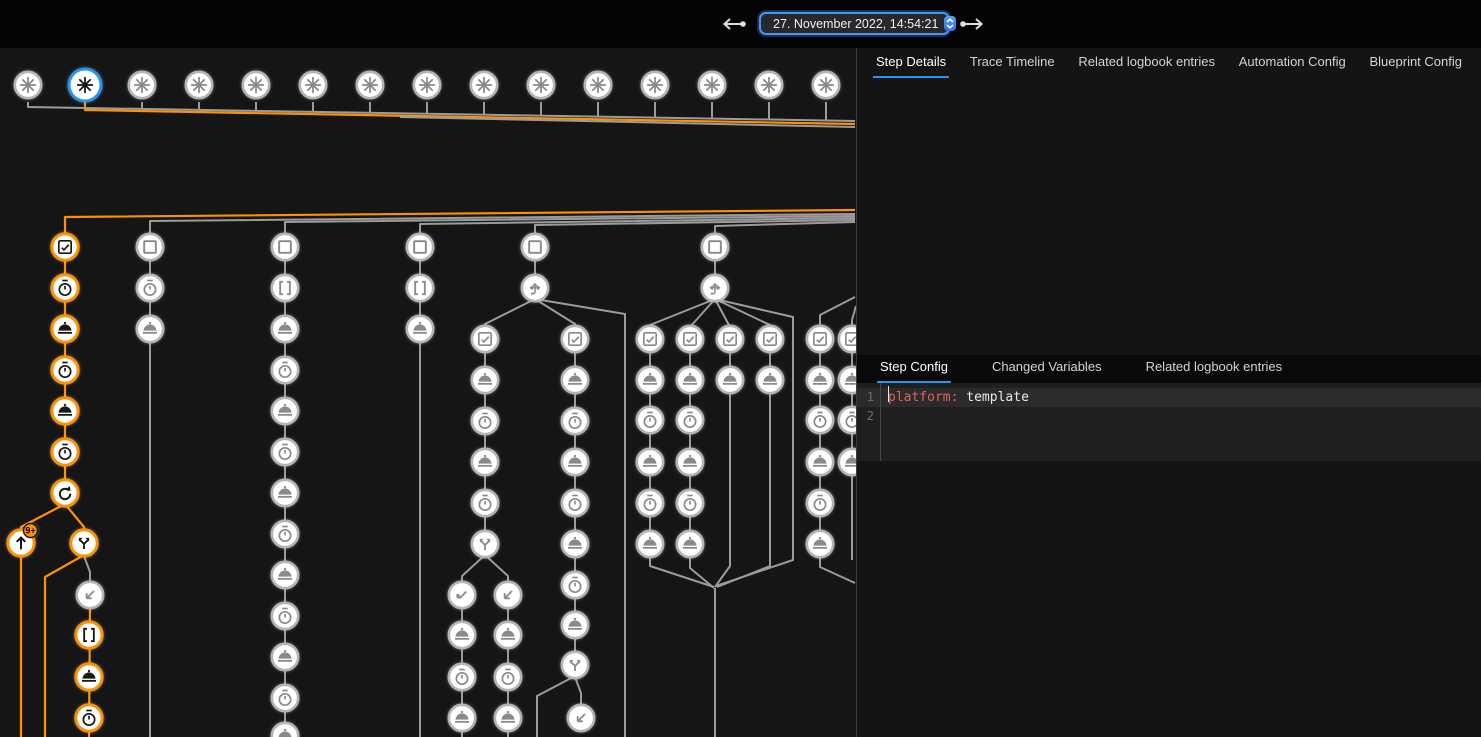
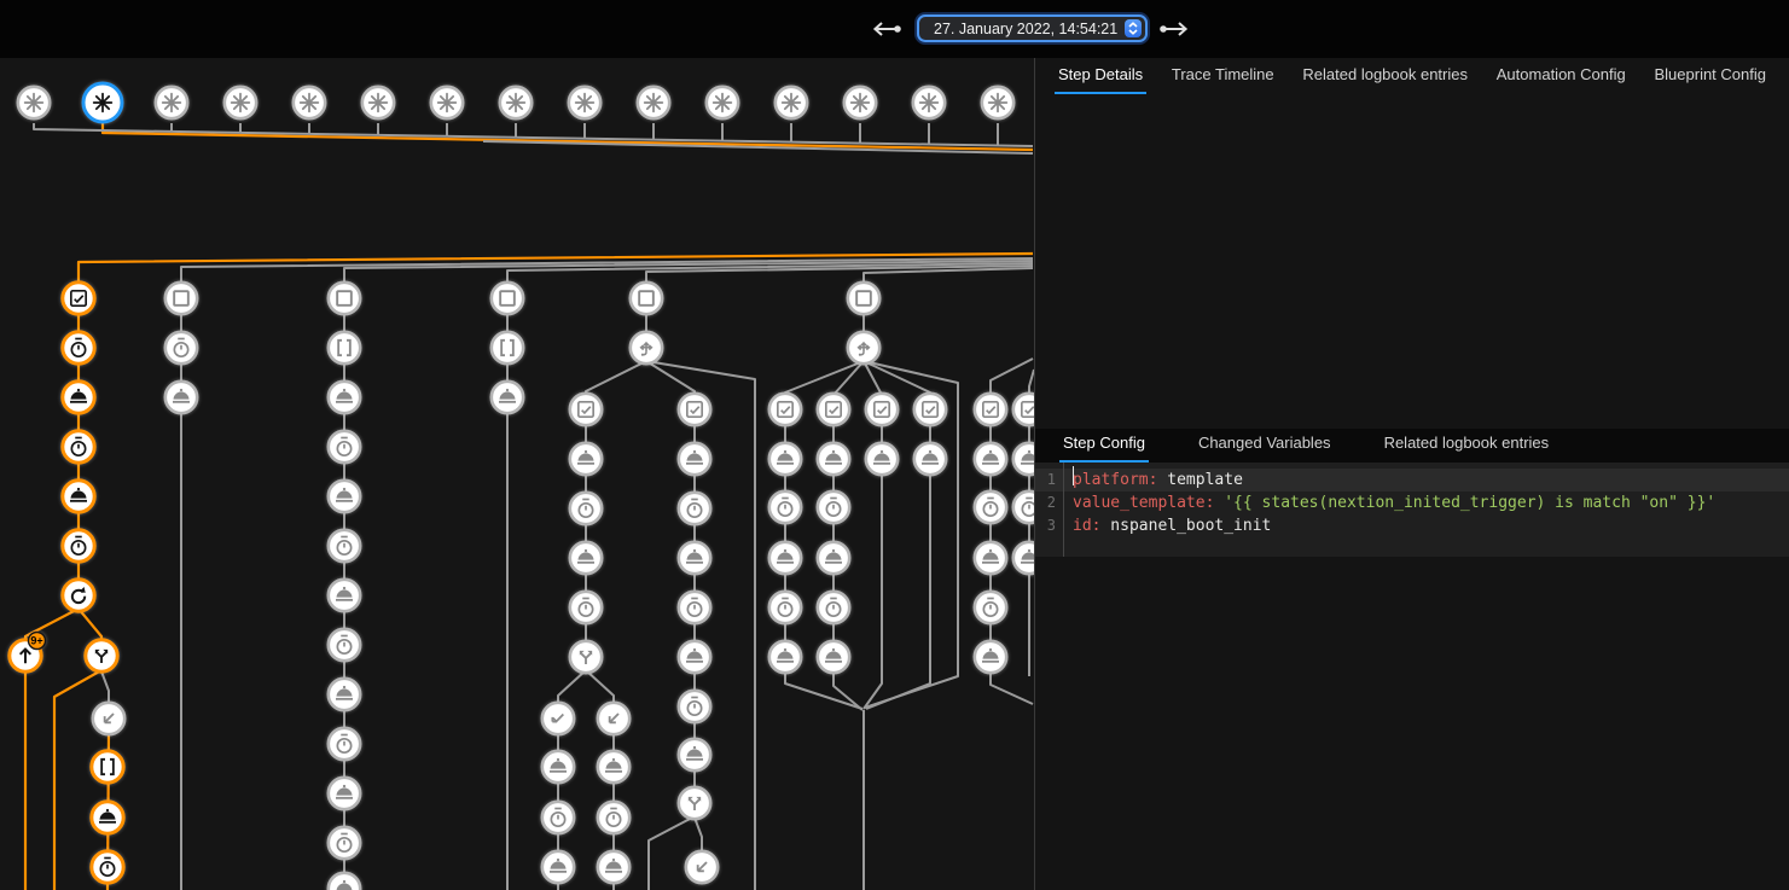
- 27. November 2022, 14:54:21
+ 27. January 2022, 14:54:21
  9+
  Step Details
  Trace Timeline
  Related logbook entries
  Automation Config
  Blueprint Config
  Step Config
  Changed Variables
  Related logbook entries
  1
  platform: template
  2
+ value_template: '{{ states(nextion_inited_trigger) is match "on" }}'
+ 3
+ id: nspanel_boot_init
